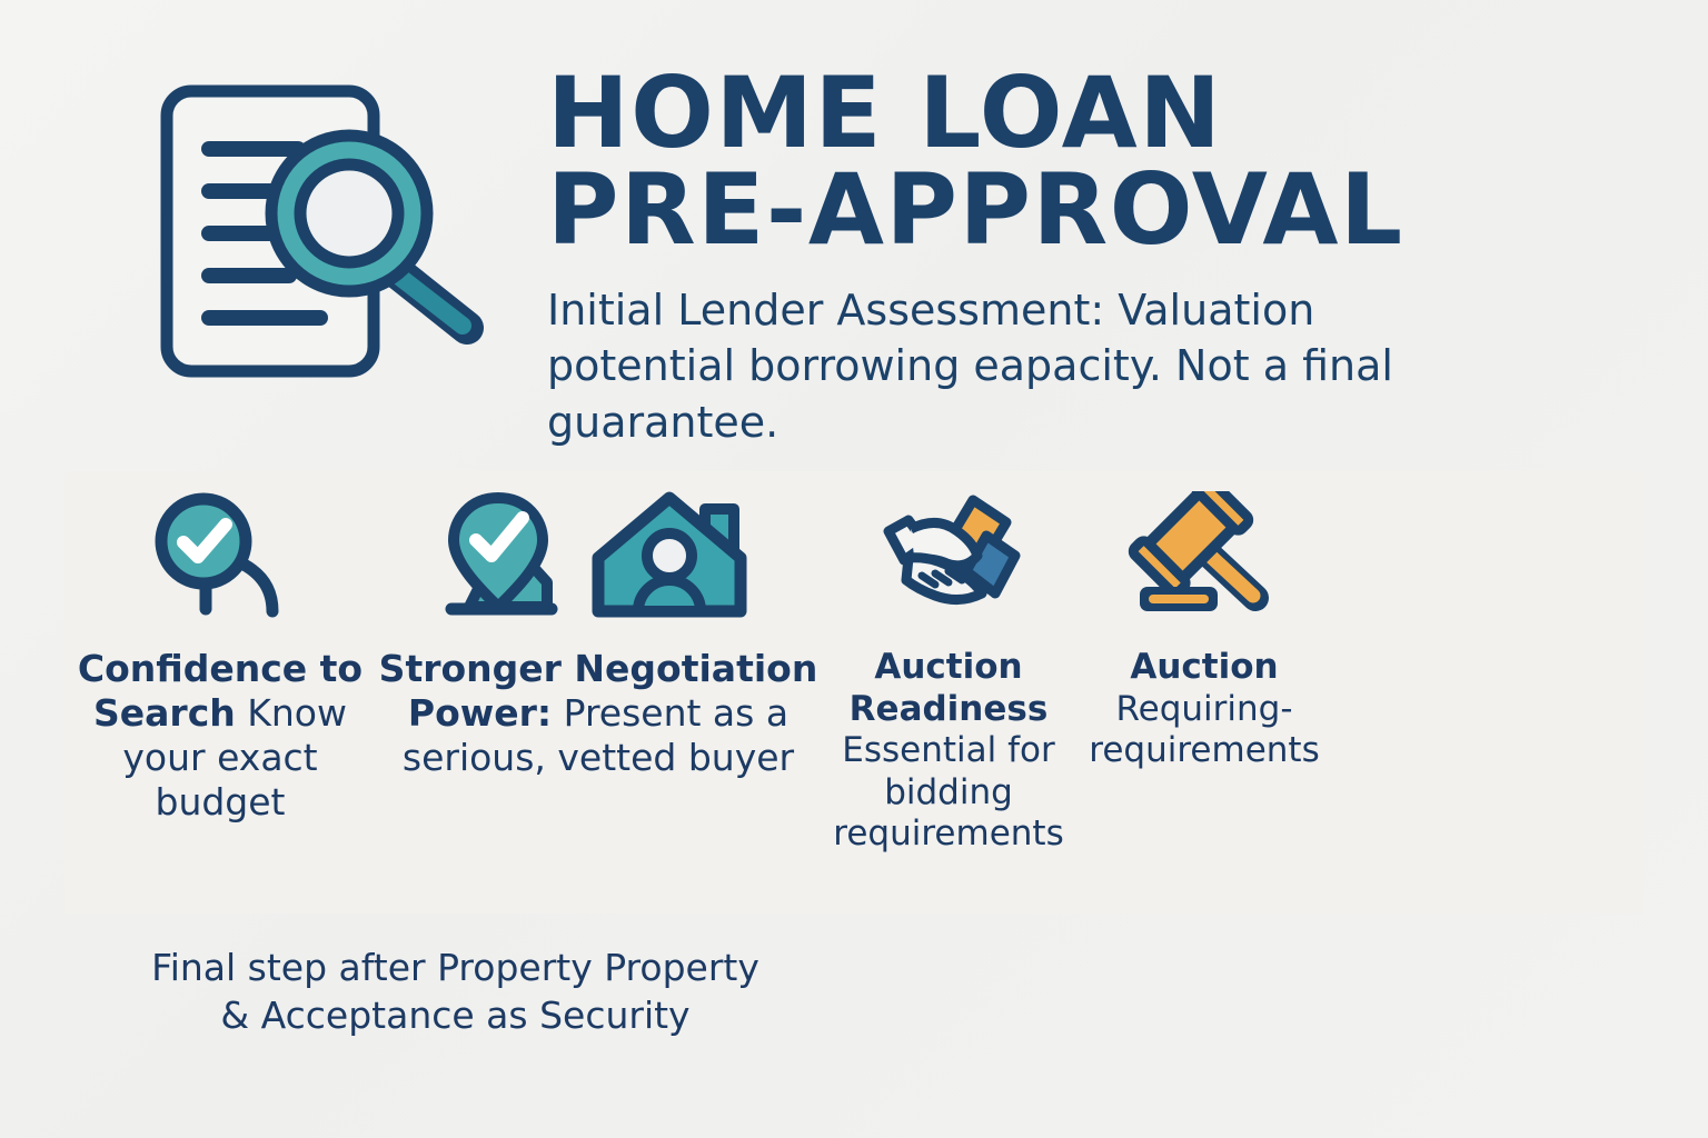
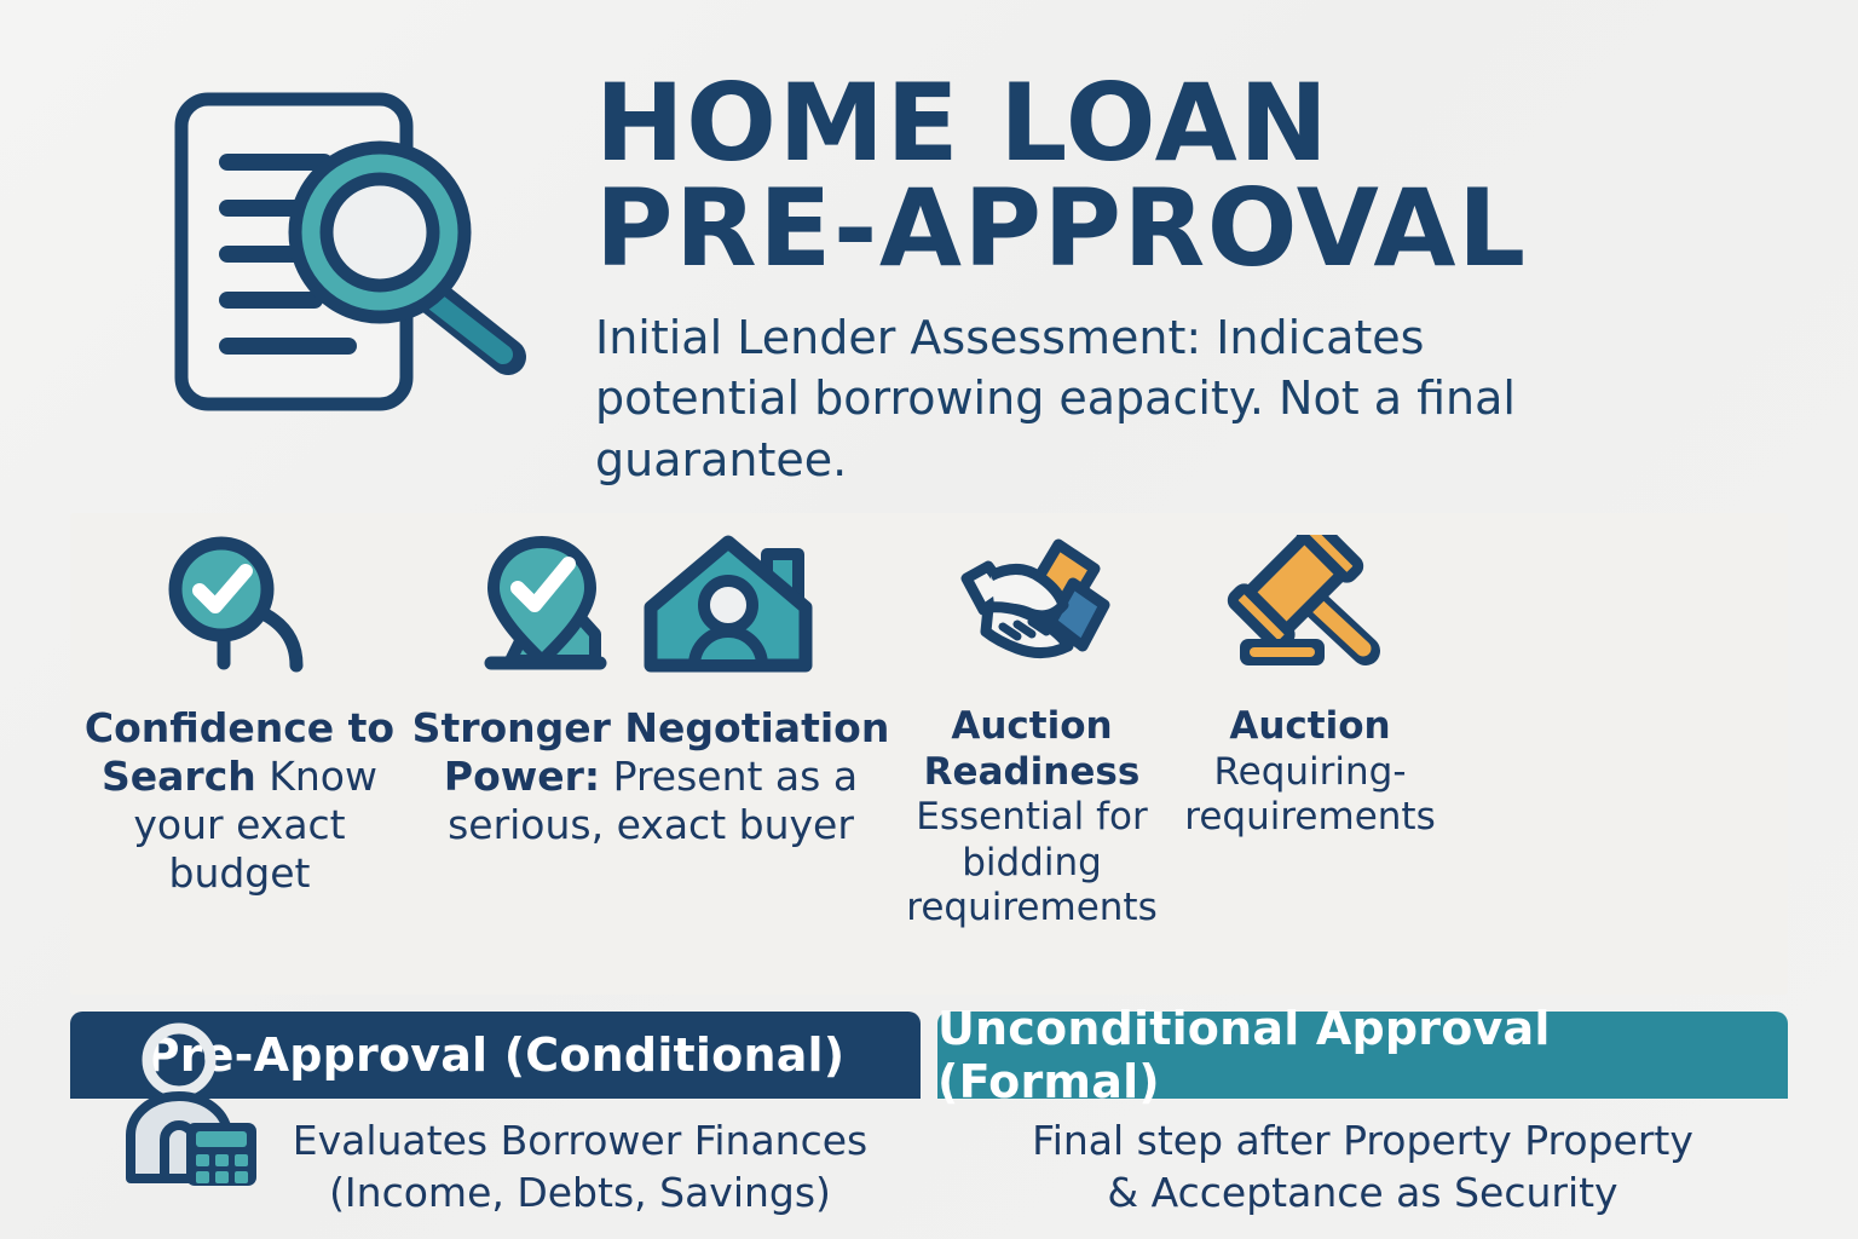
  HOME LOAN
  PRE-APPROVAL
- Initial Lender Assessment: Valuation potential borrowing eapacity. Not a final guarantee.
+ Initial Lender Assessment: Indicates potential borrowing eapacity. Not a final guarantee.
  Confidence to Search Know your exact budget
- Stronger Negotiation Power: Present as a serious, vetted buyer
+ Stronger Negotiation Power: Present as a serious, exact buyer
  Auction Readiness Essential for bidding requirements
  Auction Requiring- requirements
+ Pre-Approval (Conditional)
+ Evaluates Borrower Finances
+ (Income, Debts, Savings)
+ Unconditional Approval (Formal)
  Final step after Property Property
  & Acceptance as Security
